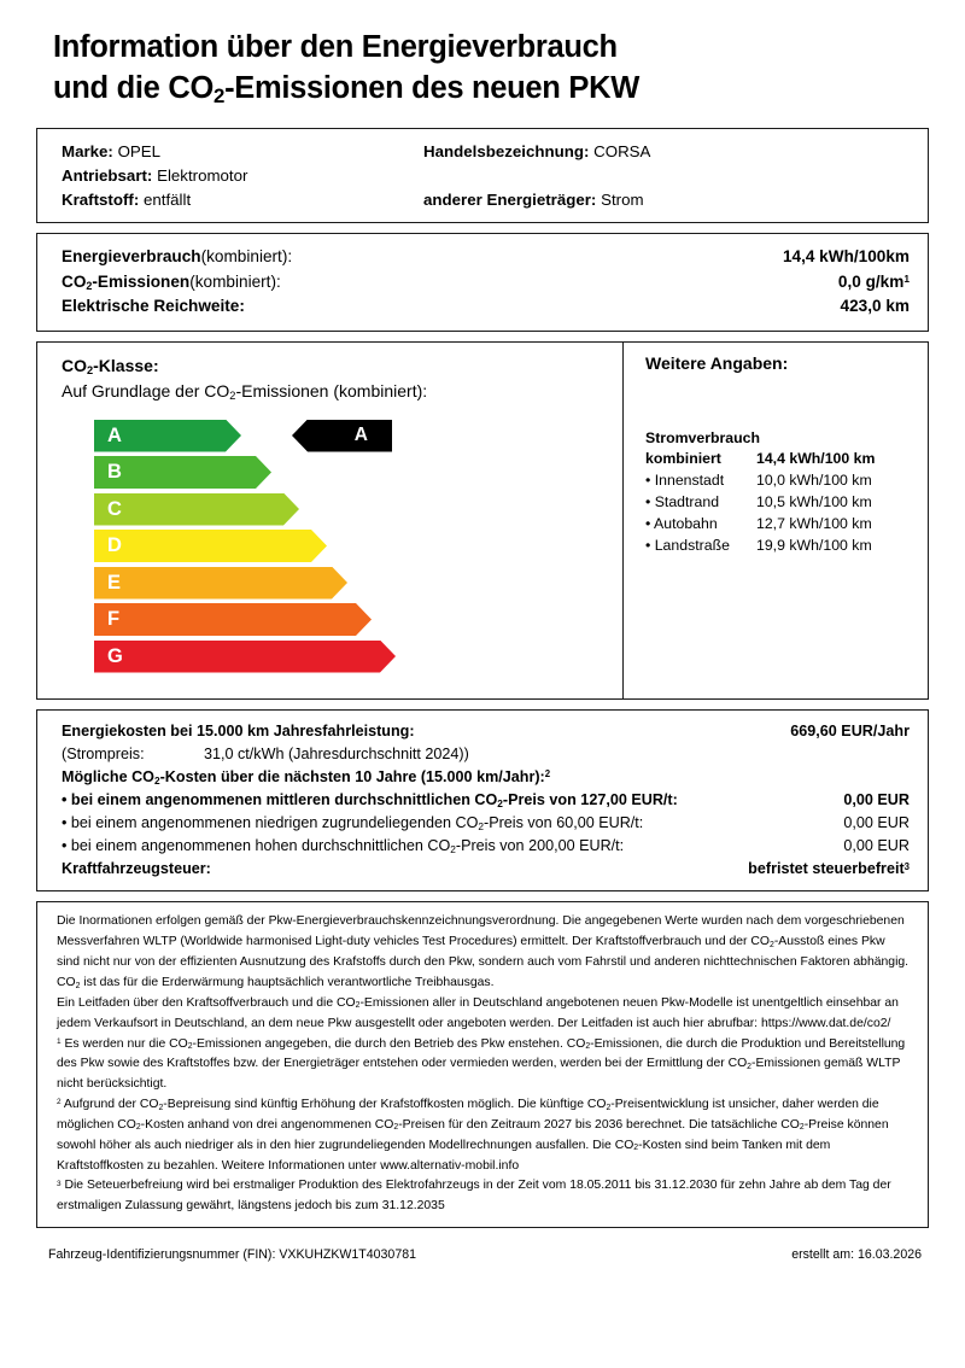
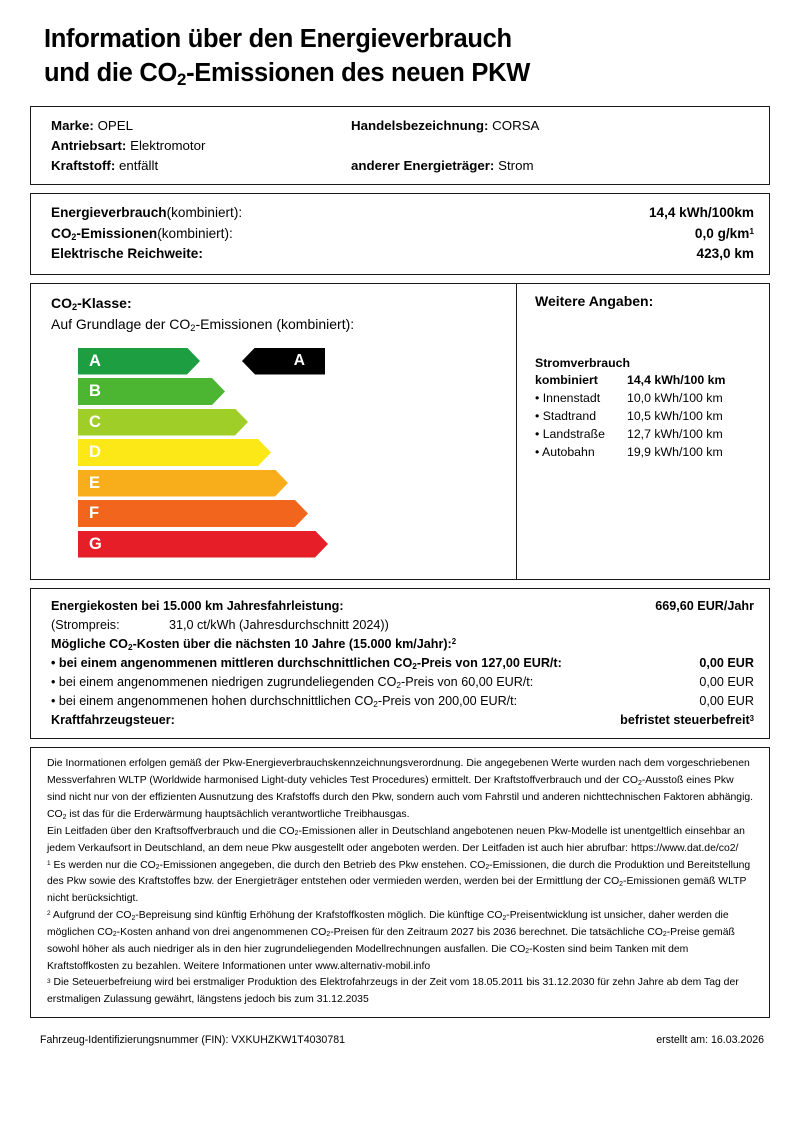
  Information über den Energieverbrauch
  und die CO2-Emissionen des neuen PKW
  Marke: OPEL
  Handelsbezeichnung: CORSA
  Antriebsart: Elektromotor
  Kraftstoff: entfällt
  anderer Energieträger: Strom
  Energieverbrauch(kombiniert):
  14,4 kWh/100km
  CO2-Emissionen(kombiniert):
  0,0 g/km1
  Elektrische Reichweite:
  423,0 km
  CO2-Klasse:
  Auf Grundlage der CO2-Emissionen (kombiniert):
  A
  B
  C
  D
  E
  F
  G
  A
  Weitere Angaben:
  Stromverbrauch
  kombiniert
  14,4 kWh/100 km
  • Innenstadt
  10,0 kWh/100 km
  • Stadtrand
  10,5 kWh/100 km
- • Autobahn
+ • Landstraße
  12,7 kWh/100 km
- • Landstraße
+ • Autobahn
  19,9 kWh/100 km
  Energiekosten bei 15.000 km Jahresfahrleistung:
  669,60 EUR/Jahr
  (Strompreis: 31,0 ct/kWh (Jahresdurchschnitt 2024))
  Mögliche CO2-Kosten über die nächsten 10 Jahre (15.000 km/Jahr):2
  • bei einem angenommenen mittleren durchschnittlichen CO2-Preis von 127,00 EUR/t:
  0,00 EUR
  • bei einem angenommenen niedrigen zugrundeliegenden CO2-Preis von 60,00 EUR/t:
  0,00 EUR
  • bei einem angenommenen hohen durchschnittlichen CO2-Preis von 200,00 EUR/t:
  0,00 EUR
  Kraftfahrzeugsteuer:
  befristet steuerbefreit3
  Die Inormationen erfolgen gemäß der Pkw-Energieverbrauchskennzeichnungsverordnung. Die angegebenen Werte wurden nach dem vorgeschriebenen Messverfahren WLTP (Worldwide harmonised Light-duty vehicles Test Procedures) ermittelt. Der Kraftstoffverbrauch und der CO -Ausstoß eines Pkw sind nicht nur von der effizienten Ausnutzung des Krafstoffs durch den Pkw, sondern auch vom Fahrstil und anderen nichttechnischen Faktoren abhängig. CO ist das für die Erderwärmung hauptsächlich verantwortliche Treibhausgas.
  Ein Leitfaden über den Kraftsoffverbrauch und die CO -Emissionen aller in Deutschland angebotenen neuen Pkw-Modelle ist unentgeltlich einsehbar an jedem Verkaufsort in Deutschland, an dem neue Pkw ausgestellt oder angeboten werden. Der Leitfaden ist auch hier abrufbar: https://www.dat.de/co2/
  Es werden nur die CO -Emissionen angegeben, die durch den Betrieb des Pkw enstehen. CO -Emissionen, die durch die Produktion und Bereitstellung des Pkw sowie des Kraftstoffes bzw. der Energieträger entstehen oder vermieden werden, werden bei der Ermittlung der CO -Emissionen gemäß WLTP nicht berücksichtigt.
- Aufgrund der CO -Bepreisung sind künftig Erhöhung der Krafstoffkosten möglich. Die künftige CO -Preisentwicklung ist unsicher, daher werden die möglichen CO -Kosten anhand von drei angenommenen CO -Preisen für den Zeitraum 2027 bis 2036 berechnet. Die tatsächliche CO -Preise können sowohl höher als auch niedriger als in den hier zugrundeliegenden Modellrechnungen ausfallen. Die CO -Kosten sind beim Tanken mit dem Kraftstoffkosten zu bezahlen. Weitere Informationen unter www.alternativ-mobil.info
+ Aufgrund der CO -Bepreisung sind künftig Erhöhung der Krafstoffkosten möglich. Die künftige CO -Preisentwicklung ist unsicher, daher werden die möglichen CO -Kosten anhand von drei angenommenen CO -Preisen für den Zeitraum 2027 bis 2036 berechnet. Die tatsächliche CO -Preise gemäß sowohl höher als auch niedriger als in den hier zugrundeliegenden Modellrechnungen ausfallen. Die CO -Kosten sind beim Tanken mit dem Kraftstoffkosten zu bezahlen. Weitere Informationen unter www.alternativ-mobil.info
  Die Seteuerbefreiung wird bei erstmaliger Produktion des Elektrofahrzeugs in der Zeit vom 18.05.2011 bis 31.12.2030 für zehn Jahre ab dem Tag der erstmaligen Zulassung gewährt, längstens jedoch bis zum 31.12.2035
  Fahrzeug-Identifizierungsnummer (FIN): VXKUHZKW1T4030781
  erstellt am: 16.03.2026
